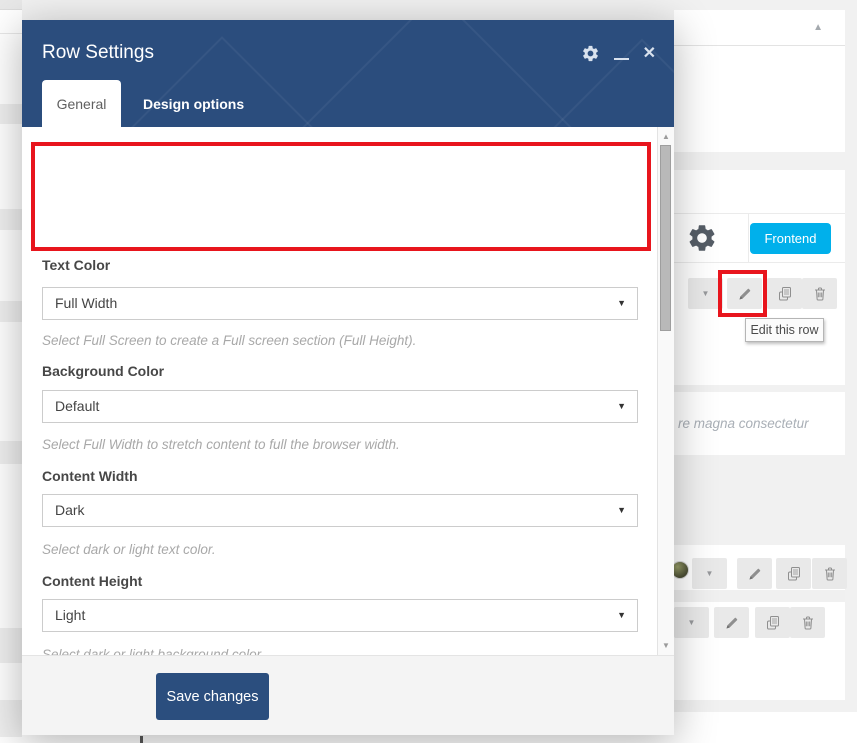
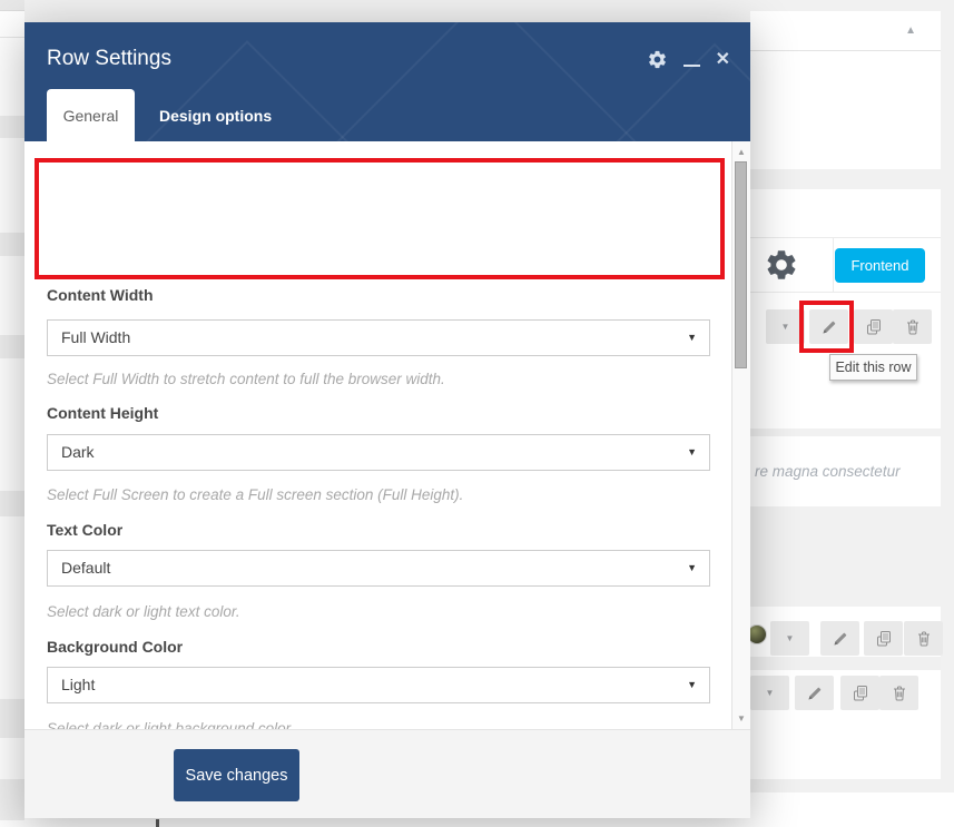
  ▲
  Frontend
  ▼
  Edit this row
  re magna consectetur
  ▼
  ▼
  Row Settings
  ✕
  General
  Design options
- Text Color
+ Content Width
  Full Width
  ▼
- Select Full Screen to create a Full screen section (Full Height).
+ Select Full Width to stretch content to full the browser width.
- Background Color
+ Content Height
- Default
+ Dark
  ▼
- Select Full Width to stretch content to full the browser width.
+ Select Full Screen to create a Full screen section (Full Height).
- Content Width
+ Text Color
- Dark
+ Default
  ▼
  Select dark or light text color.
- Content Height
+ Background Color
  Light
  ▼
  ▲
  ▼
  Save changes
